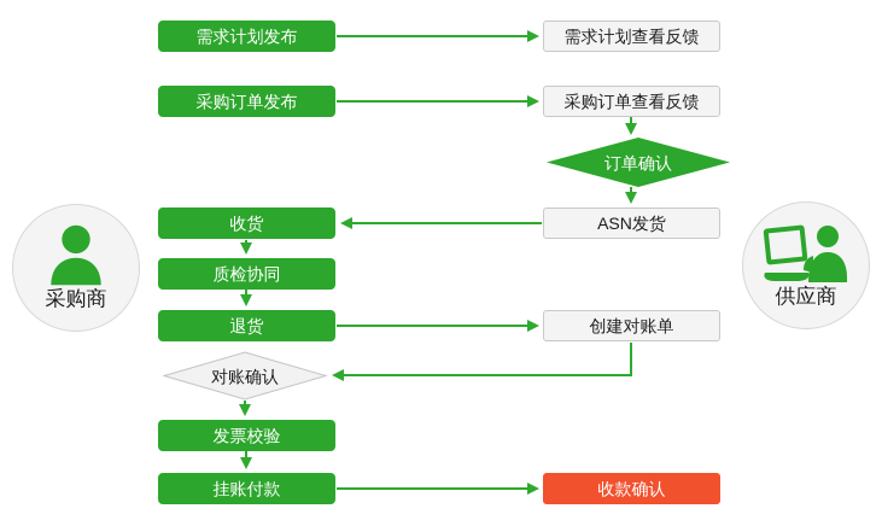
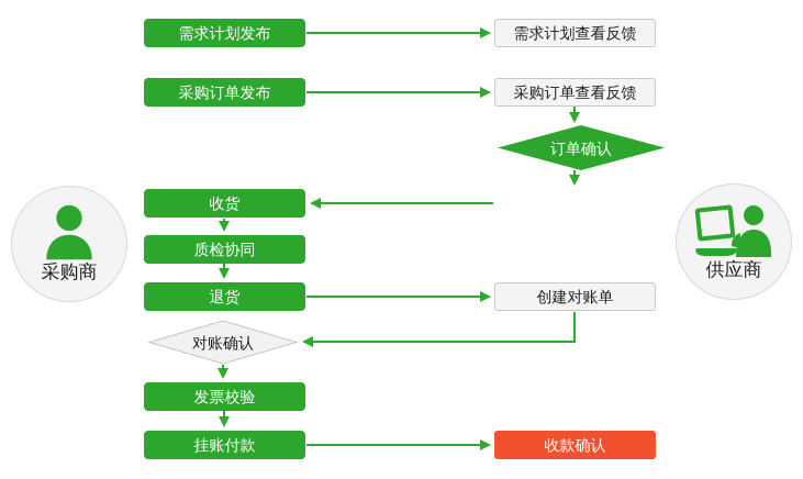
  采购商
  供应商
  需求计划发布
  采购订单发布
  收货
  质检协同
  退货
  发票校验
  挂账付款
  对账确认
  需求计划查看反馈
  采购订单查看反馈
- ASN发货
  创建对账单
  收款确认
  订单确认
